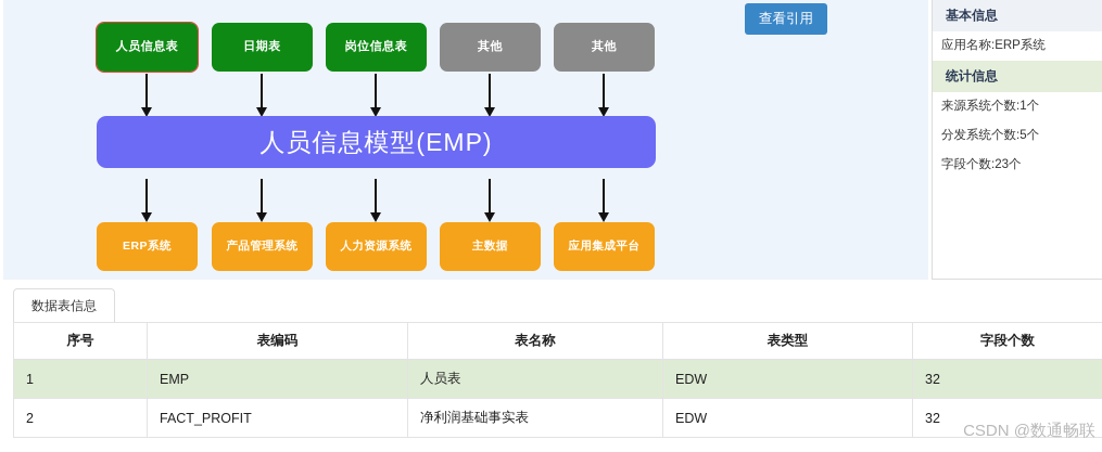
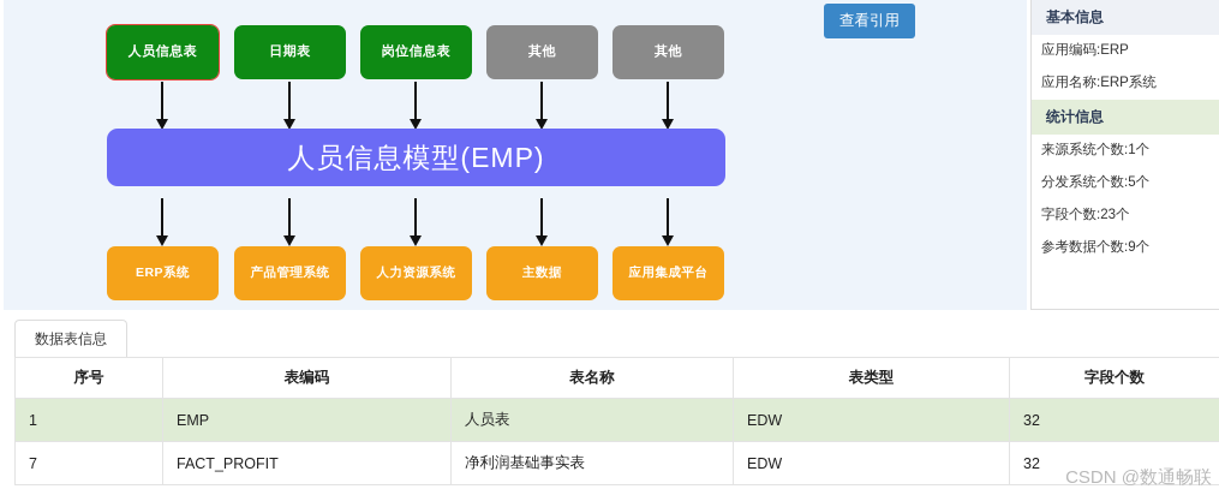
  人员信息表
  日期表
  岗位信息表
  其他
  其他
  人员信息模型(EMP)
  ERP系统
  产品管理系统
  人力资源系统
  主数据
  应用集成平台
  查看引用
  基本信息
+ 应用编码:ERP
  应用名称:ERP系统
  统计信息
  来源系统个数:1个
  分发系统个数:5个
  字段个数:23个
+ 参考数据个数:9个
  数据表信息
  序号	表编码	表名称	表类型	字段个数
  1	EMP	人员表	EDW	32
- 2	FACT_PROFIT	净利润基础事实表	EDW	32
+ 7	FACT_PROFIT	净利润基础事实表	EDW	32
  CSDN @数通畅联
